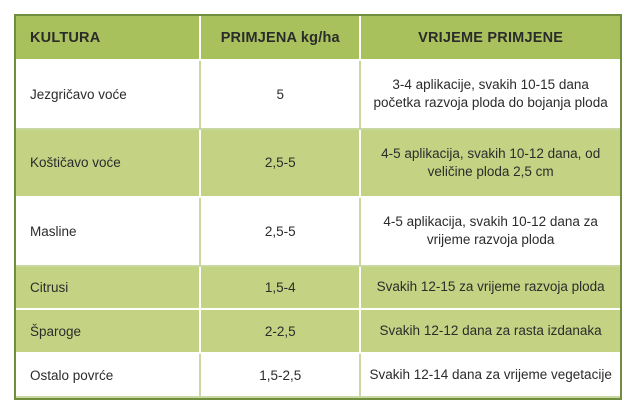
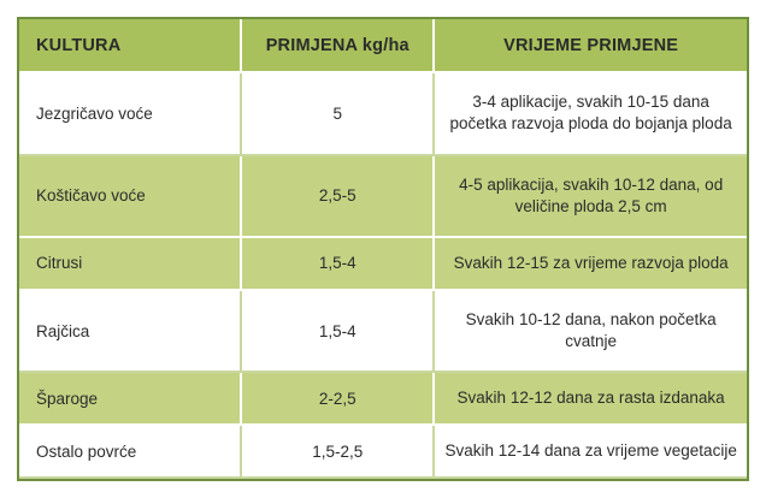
  KULTURA	PRIMJENA kg/ha	VRIJEME PRIMJENE
  Jezgričavo voće	5	3-4 aplikacije, svakih 10-15 dana početka razvoja ploda do bojanja ploda
  Koštičavo voće	2,5-5	4-5 aplikacija, svakih 10-12 dana, od veličine ploda 2,5 cm
- Masline	2,5-5	4-5 aplikacija, svakih 10-12 dana za vrijeme razvoja ploda
  Citrusi	1,5-4	Svakih 12-15 za vrijeme razvoja ploda
+ Rajčica	1,5-4	Svakih 10-12 dana, nakon početka cvatnje
  Šparoge	2-2,5	Svakih 12-12 dana za rasta izdanaka
  Ostalo povrće	1,5-2,5	Svakih 12-14 dana za vrijeme vegetacije
